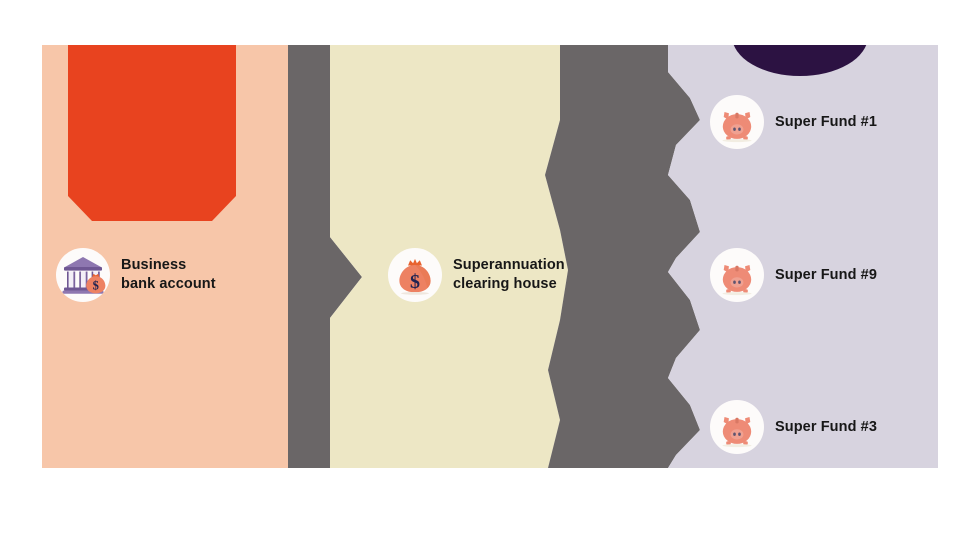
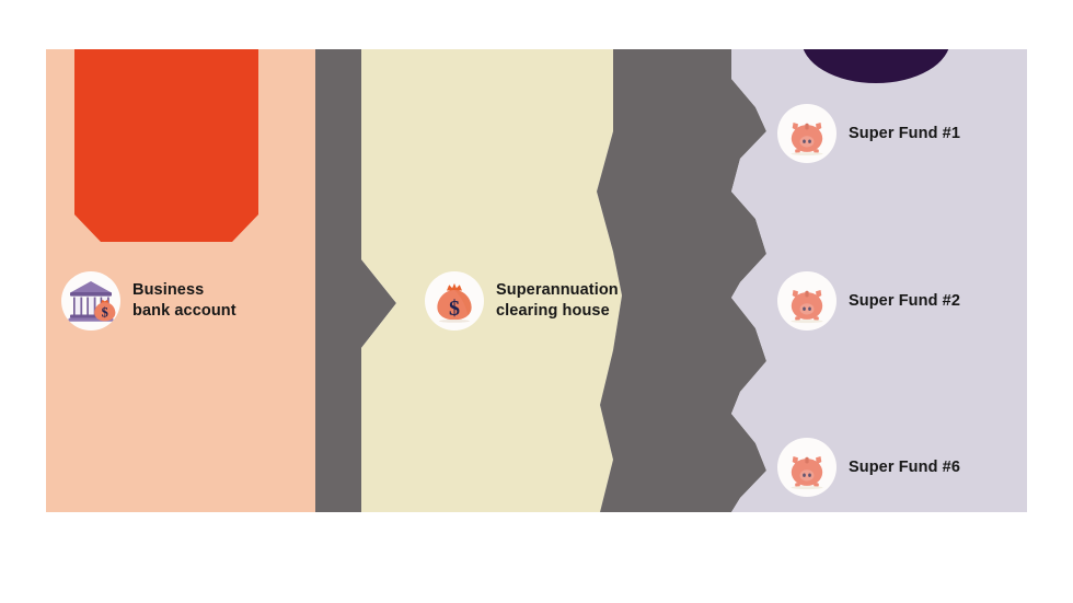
  $
  Business
  bank account
  $
  Superannuation
  clearing house
  Super Fund #1
- Super Fund #9
+ Super Fund #2
- Super Fund #3
+ Super Fund #6
